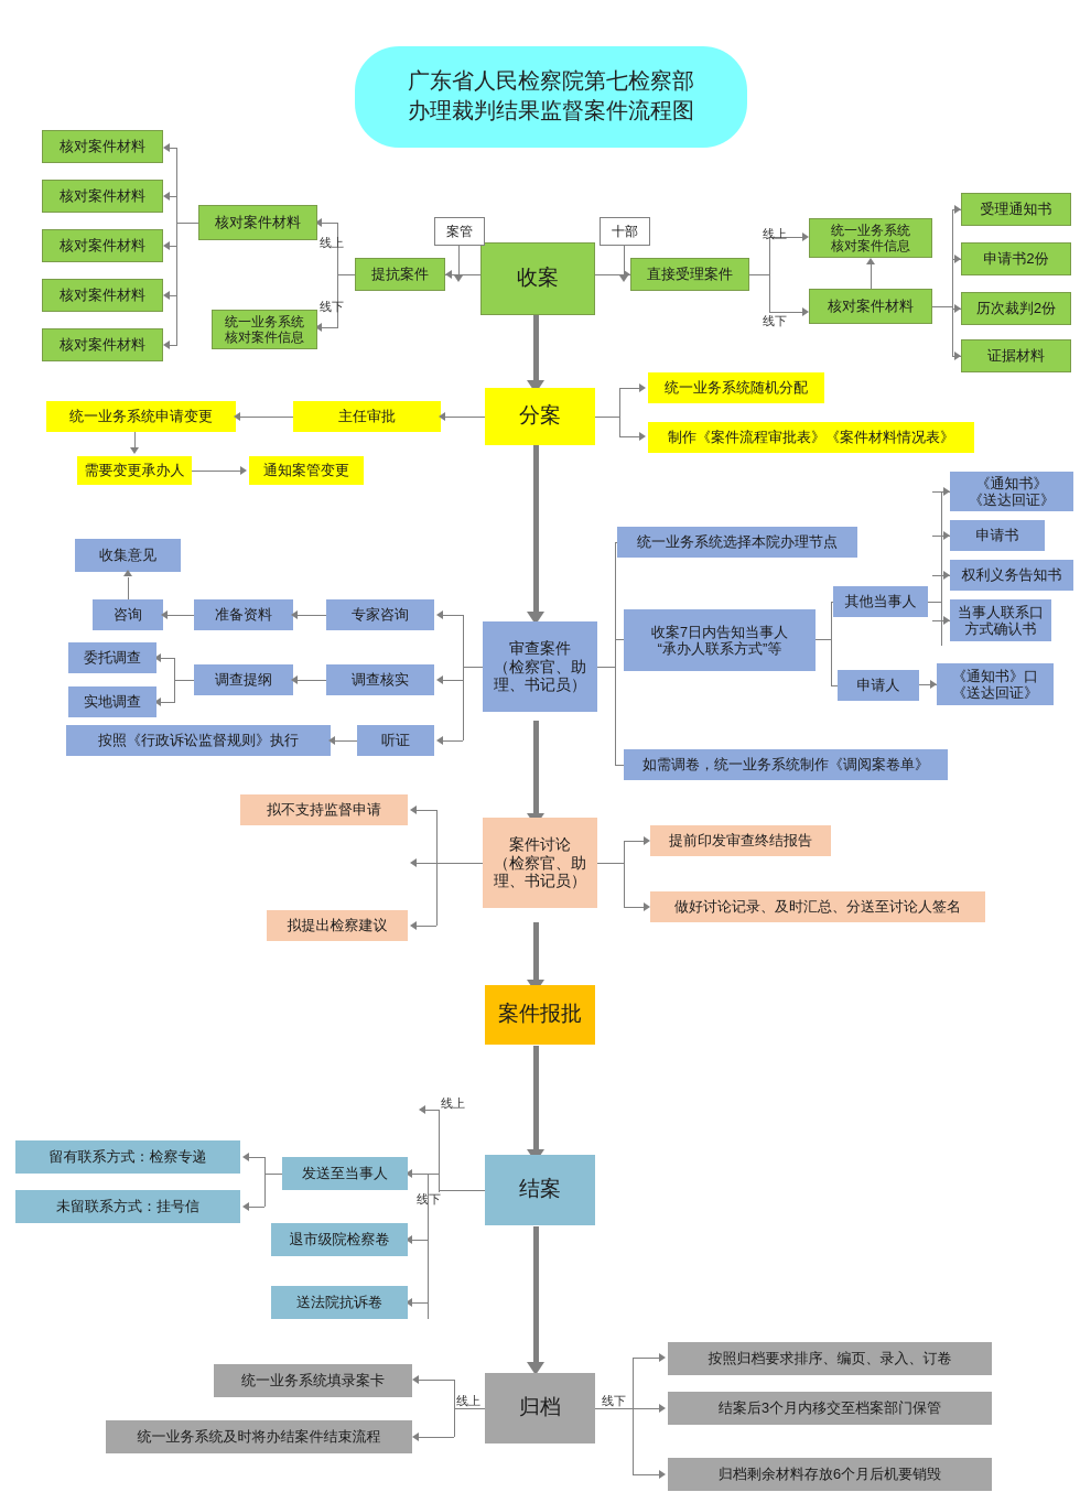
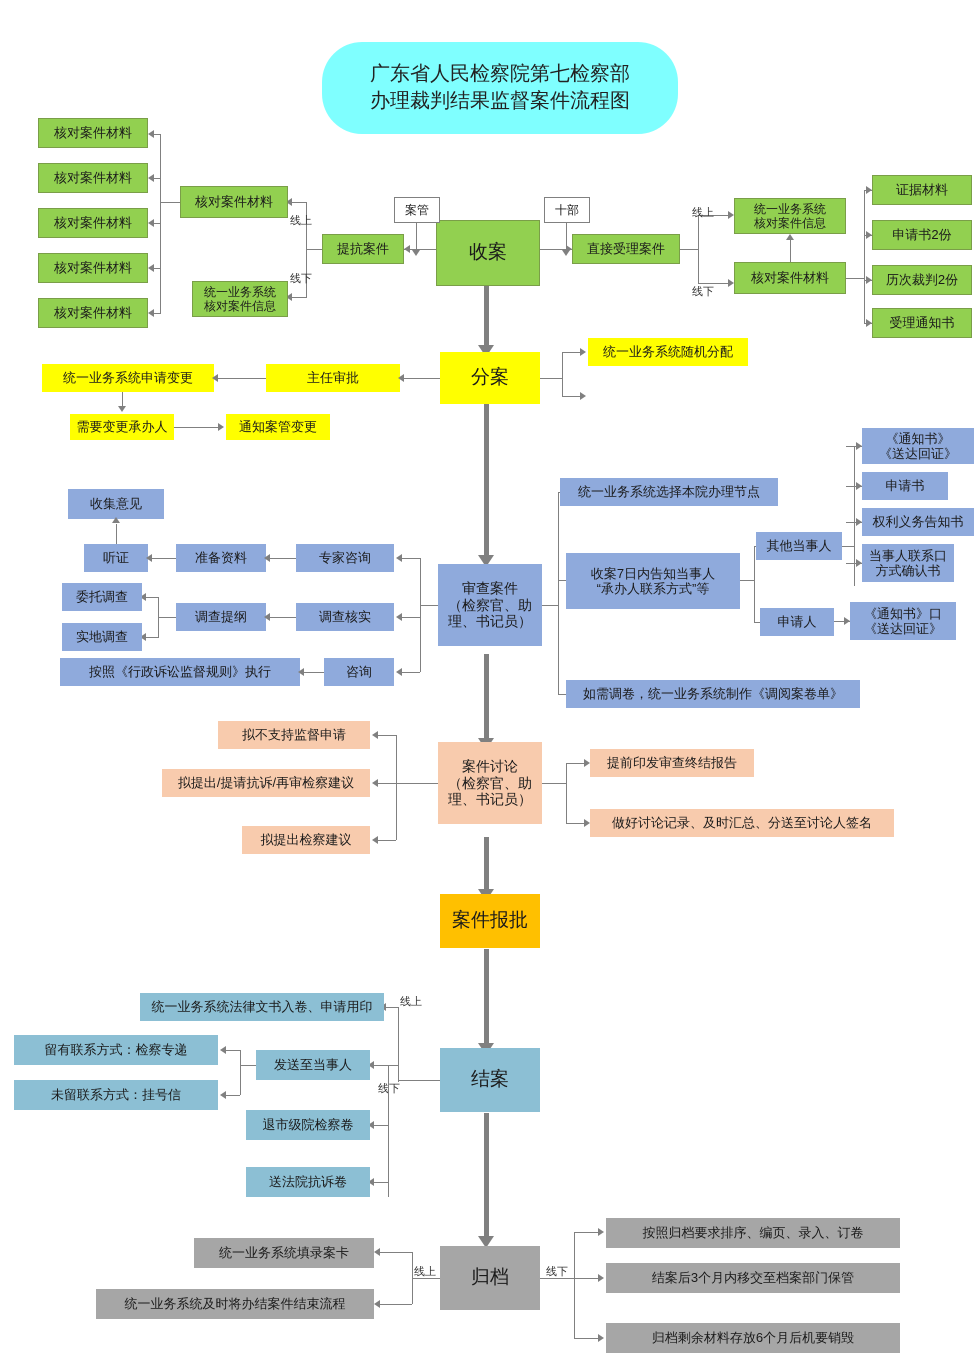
  广东省人民检察院第七检察部
  办理裁判结果监督案件流程图
  收案
  案管
  十部
  提抗案件
  线上
  线下
  核对案件材料
  统一业务系统
  核对案件信息
  核对案件材料
  核对案件材料
  核对案件材料
  核对案件材料
  核对案件材料
  直接受理案件
  线上
  线下
  统一业务系统
  核对案件信息
  核对案件材料
- 受理通知书
+ 证据材料
  申请书2份
  历次裁判2份
- 证据材料
+ 受理通知书
  分案
  统一业务系统随机分配
- 制作《案件流程审批表》《案件材料情况表》
  主任审批
  统一业务系统申请变更
  需要变更承办人
  通知案管变更
  审查案件
  （检察官、助
  理、书记员）
  统一业务系统选择本院办理节点
  收案7日内告知当事人
  “承办人联系方式”等
  如需调卷，统一业务系统制作《调阅案卷单》
  其他当事人
  申请人
  《通知书》
  《送达回证》
  申请书
  权利义务告知书
  当事人联系口
  方式确认书
  《通知书》口
  《送达回证》
  专家咨询
  准备资料
- 咨询
+ 听证
  收集意见
  调查核实
  调查提纲
  委托调查
  实地调查
- 听证
+ 咨询
  按照《行政诉讼监督规则》执行
  案件讨论
  （检察官、助
  理、书记员）
  拟不支持监督申请
+ 拟提出/提请抗诉/再审检察建议
  拟提出检察建议
  提前印发审查终结报告
  做好讨论记录、及时汇总、分送至讨论人签名
  案件报批
  结案
  线上
  线下
+ 统一业务系统法律文书入卷、申请用印
  发送至当事人
  退市级院检察卷
  送法院抗诉卷
  留有联系方式：检察专递
  未留联系方式：挂号信
  归档
  线上
  统一业务系统填录案卡
  统一业务系统及时将办结案件结束流程
  线下
  按照归档要求排序、编页、录入、订卷
  结案后3个月内移交至档案部门保管
  归档剩余材料存放6个月后机要销毁
